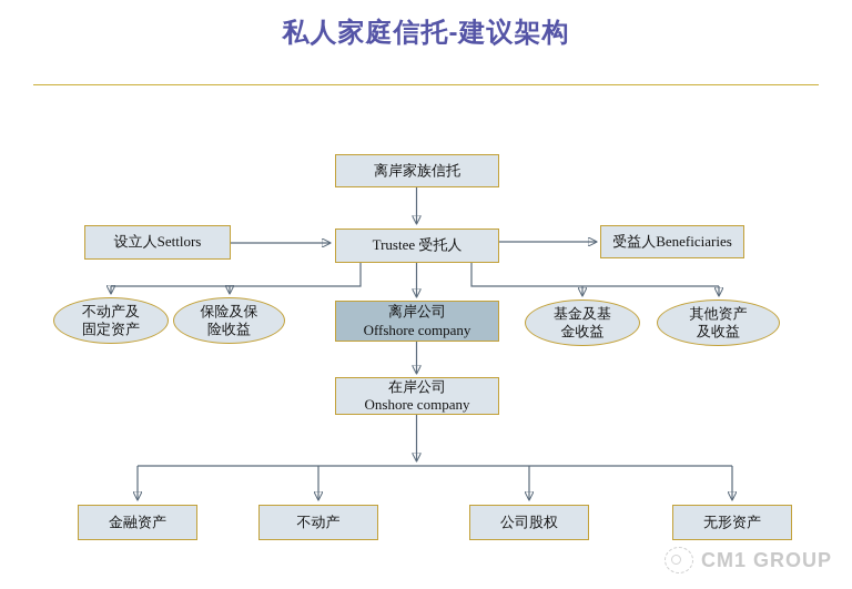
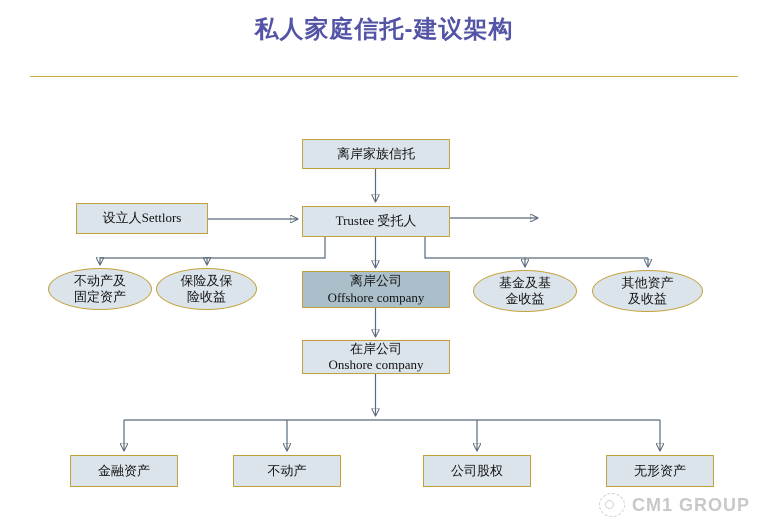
  私人家庭信托-建议架构
  离岸家族信托
  设立人Settlors
  Trustee 受托人
- 受益人Beneficiaries
  不动产及
  固定资产
  保险及保
  险收益
  离岸公司
  Offshore company
  基金及基
  金收益
  其他资产
  及收益
  在岸公司
  Onshore company
  金融资产
  不动产
  公司股权
  无形资产
  CM1 GROUP
